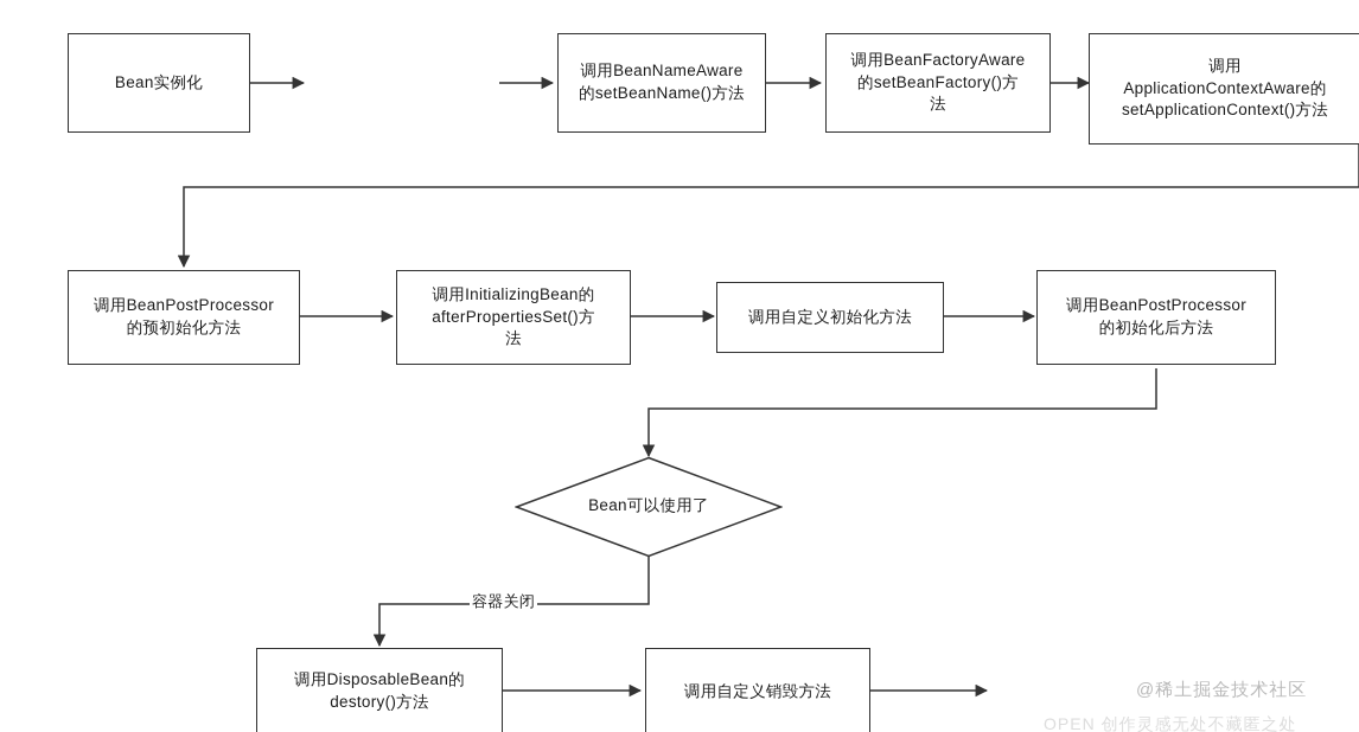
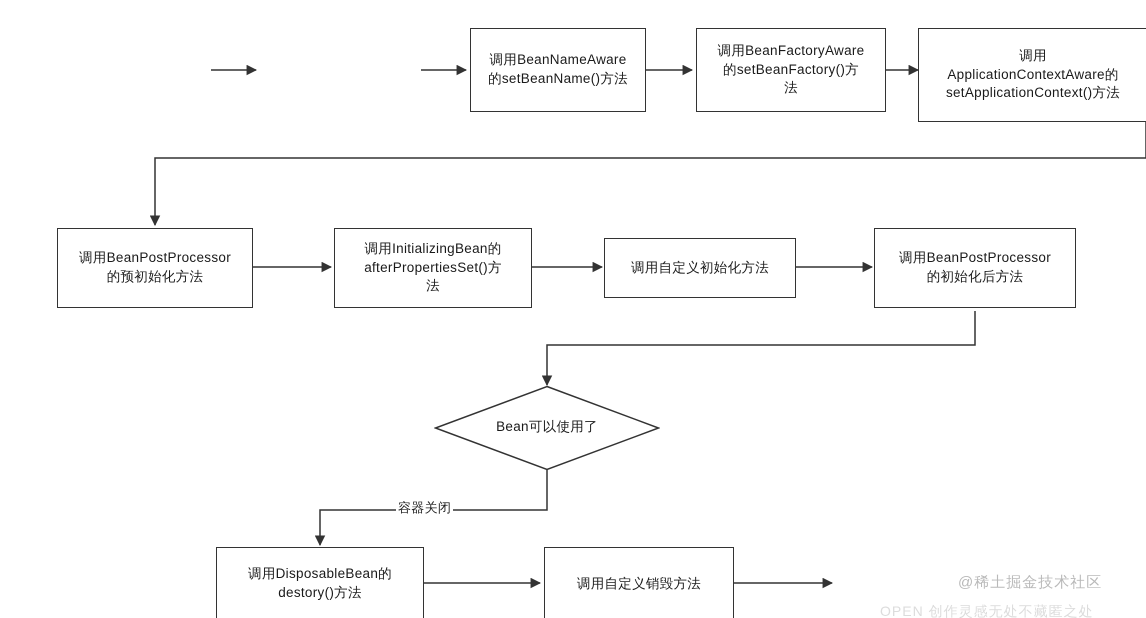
- Bean实例化
  调用BeanNameAware
  的setBeanName()方法
  调用BeanFactoryAware
  的setBeanFactory()方
  法
  调用
  ApplicationContextAware的
  setApplicationContext()方法
  调用BeanPostProcessor
  的预初始化方法
  调用InitializingBean的
  afterPropertiesSet()方
  法
  调用自定义初始化方法
  调用BeanPostProcessor
  的初始化后方法
  Bean可以使用了
  容器关闭
  调用DisposableBean的
  destory()方法
  调用自定义销毁方法
  @稀土掘金技术社区
  OPEN 创作灵感无处不藏匿之处
